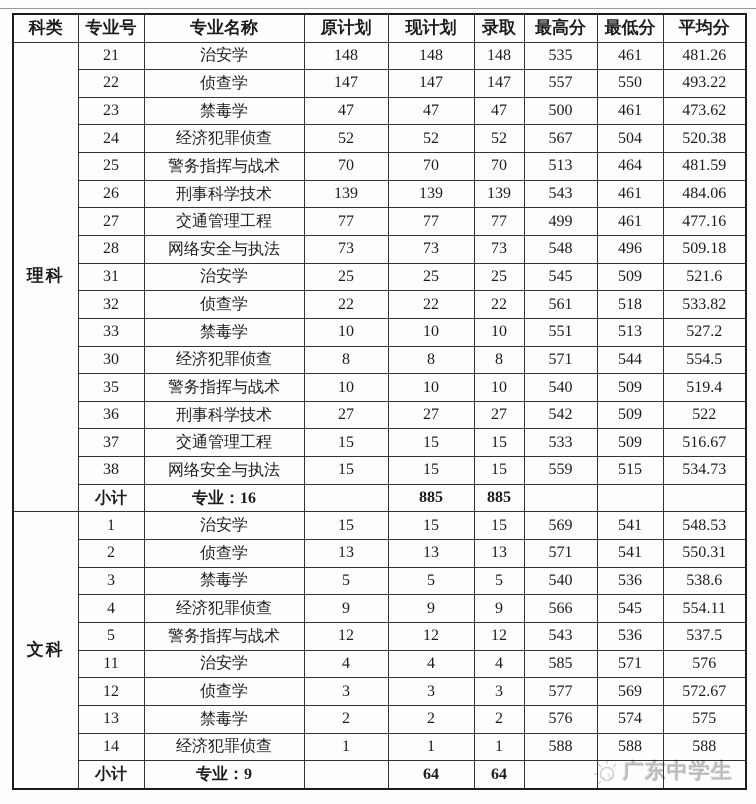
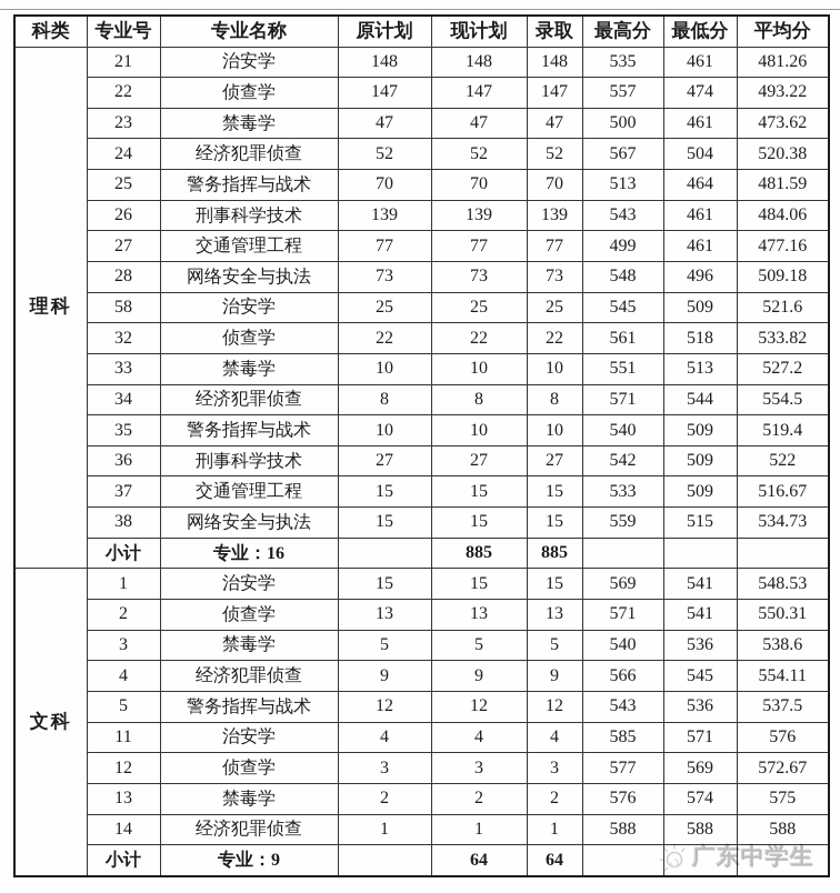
  科类	专业号	专业名称	原计划	现计划	录取	最高分	最低分	平均分
  理科	21	治安学	148	148	148	535	461	481.26
- 22	侦查学	147	147	147	557	550	493.22
+ 22	侦查学	147	147	147	557	474	493.22
  23	禁毒学	47	47	47	500	461	473.62
  24	经济犯罪侦查	52	52	52	567	504	520.38
  25	警务指挥与战术	70	70	70	513	464	481.59
  26	刑事科学技术	139	139	139	543	461	484.06
  27	交通管理工程	77	77	77	499	461	477.16
  28	网络安全与执法	73	73	73	548	496	509.18
- 31	治安学	25	25	25	545	509	521.6
+ 58	治安学	25	25	25	545	509	521.6
  32	侦查学	22	22	22	561	518	533.82
  33	禁毒学	10	10	10	551	513	527.2
- 30	经济犯罪侦查	8	8	8	571	544	554.5
+ 34	经济犯罪侦查	8	8	8	571	544	554.5
  35	警务指挥与战术	10	10	10	540	509	519.4
  36	刑事科学技术	27	27	27	542	509	522
  37	交通管理工程	15	15	15	533	509	516.67
  38	网络安全与执法	15	15	15	559	515	534.73
  小计	专业：16		885	885
  文科	1	治安学	15	15	15	569	541	548.53
  2	侦查学	13	13	13	571	541	550.31
  3	禁毒学	5	5	5	540	536	538.6
  4	经济犯罪侦查	9	9	9	566	545	554.11
  5	警务指挥与战术	12	12	12	543	536	537.5
  11	治安学	4	4	4	585	571	576
  12	侦查学	3	3	3	577	569	572.67
  13	禁毒学	2	2	2	576	574	575
  14	经济犯罪侦查	1	1	1	588	588	588
  小计	专业：9		64	64
  广东中学生
